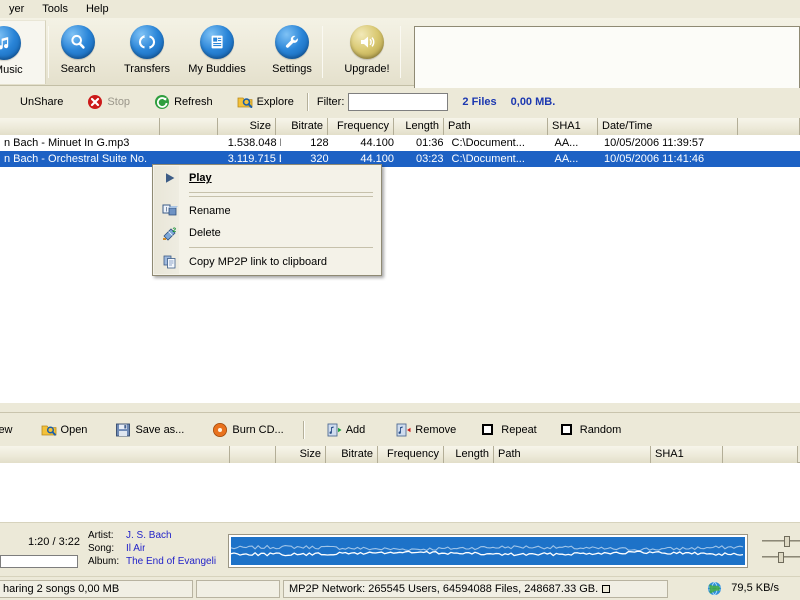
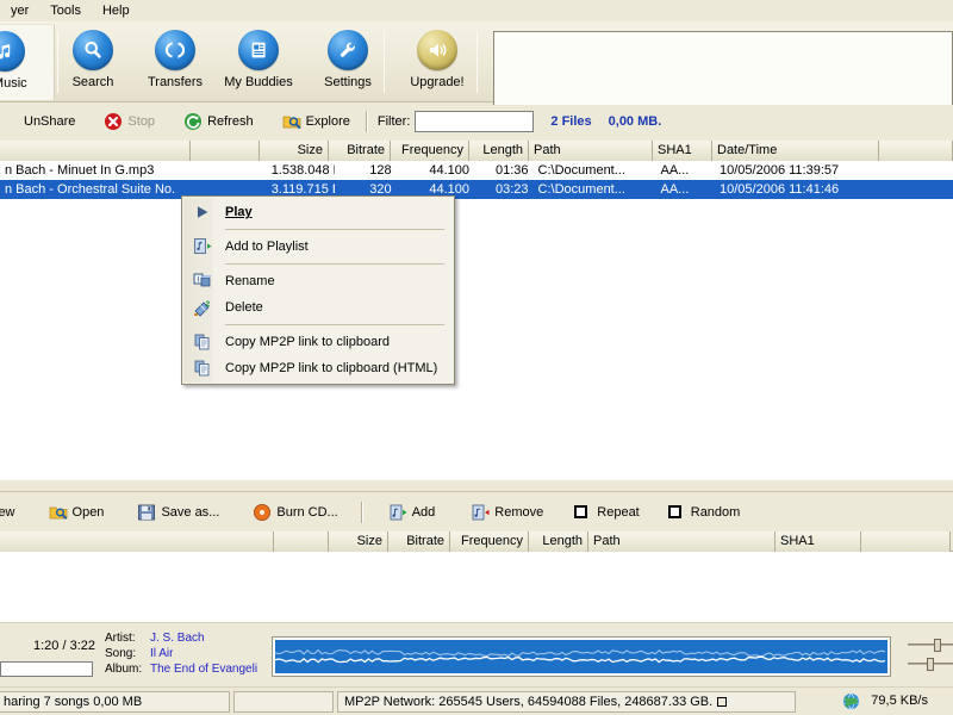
  yer
  Tools
  Help
  Search
  Transfers
  My Buddies
  Settings
  Upgrade!
  UnShare
  Stop
  Refresh
  Explore
  Filter:
  2 Files
  0,00 MB.
  Size
  Bitrate
  Frequency
  Length
  Path
  SHA1
  Date/Time
  n Bach - Minuet In G.mp3
  128
  44.100
  01:36
  C:\Document...
  AA...
  10/05/2006 11:39:57
  n Bach - Orchestral Suite No.
  320
  44.100
  03:23
  C:\Document...
  AA...
  10/05/2006 11:41:46
  Play
+ Add to Playlist
  Rename
  Delete
  Copy MP2P link to clipboard
+ Copy MP2P link to clipboard (HTML)
  Open
  Save as...
  Burn CD...
  Add
  Remove
  Repeat
  Random
  Size
  Bitrate
  Frequency
  Length
  Path
  SHA1
  1:20 / 3:22
  Artist:
  J. S. Bach
  Song:
  Il Air
  Album:
  The End of Evangeli
- haring 2 songs 0,00 MB
+ haring 7 songs 0,00 MB
  MP2P Network: 265545 Users, 64594088 Files, 248687.33 GB.
  79,5 KB/s
